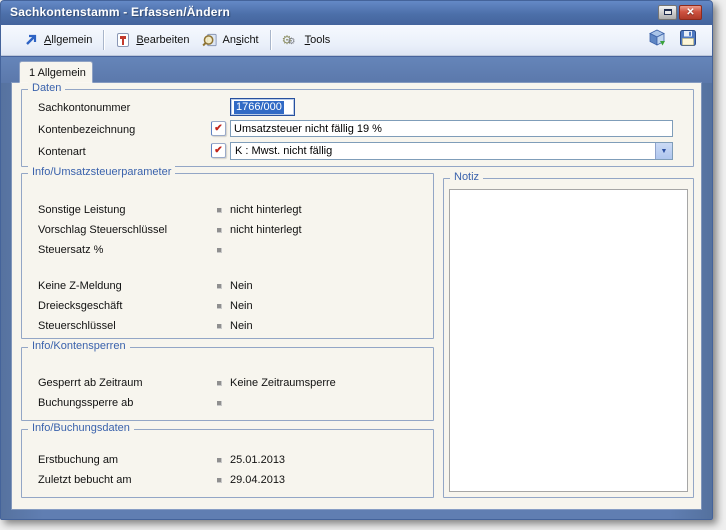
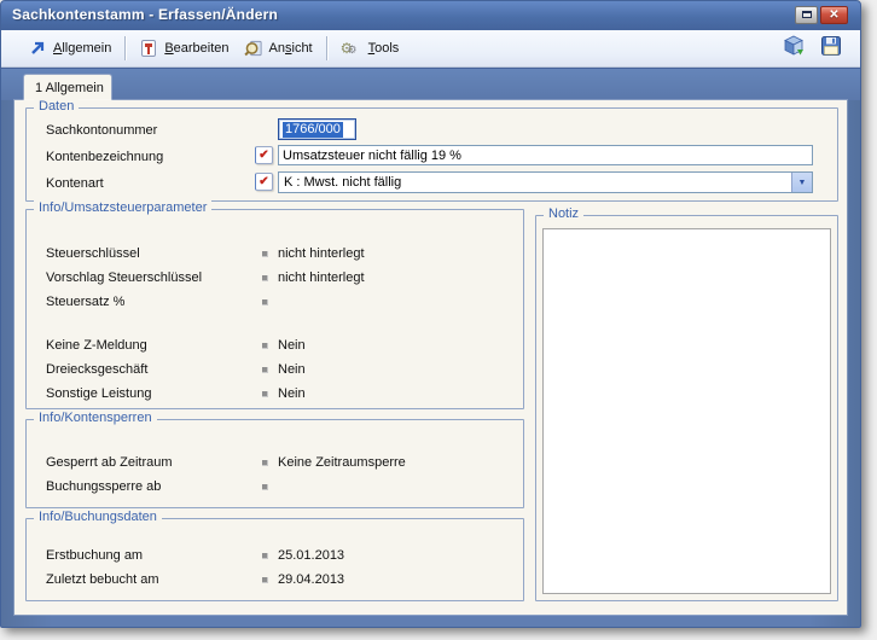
  Sachkontenstamm - Erfassen/Ändern
  ✕
  Allgemein
  Bearbeiten
  Ansicht
  ⚙⚙
  Tools
  1 Allgemein
  Daten
  Sachkontonummer
  1766/000
  Kontenbezeichnung
  ✔
  Umsatzsteuer nicht fällig 19 %
  Kontenart
  ✔
  K : Mwst. nicht fällig
  Info/Umsatzsteuerparameter
- Sonstige Leistung
+ Steuerschlüssel
  nicht hinterlegt
  Vorschlag Steuerschlüssel
  nicht hinterlegt
  Steuersatz %
  Keine Z-Meldung
  Nein
  Dreiecksgeschäft
  Nein
- Steuerschlüssel
+ Sonstige Leistung
  Nein
  Info/Kontensperren
  Gesperrt ab Zeitraum
  Keine Zeitraumsperre
  Buchungssperre ab
  Info/Buchungsdaten
  Erstbuchung am
  25.01.2013
  Zuletzt bebucht am
  29.04.2013
  Notiz
